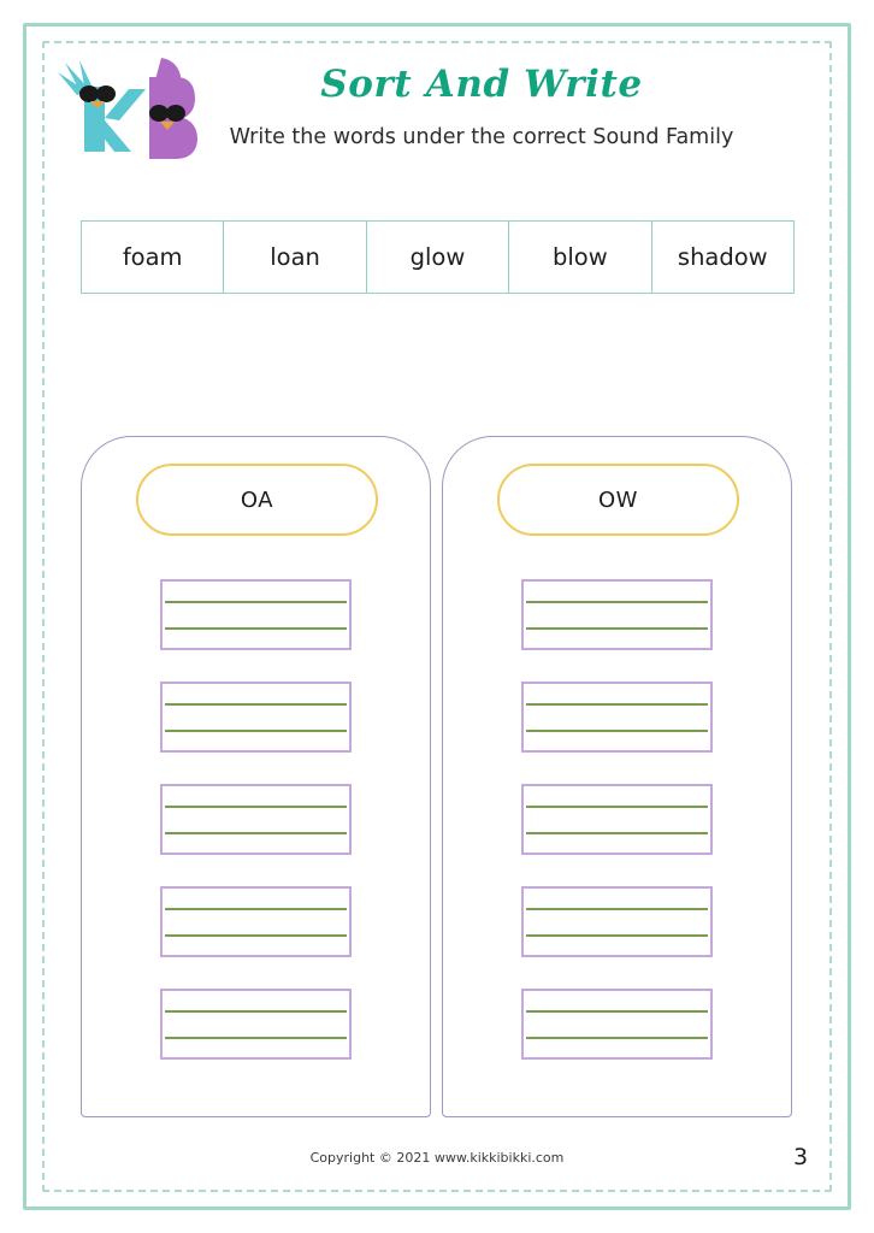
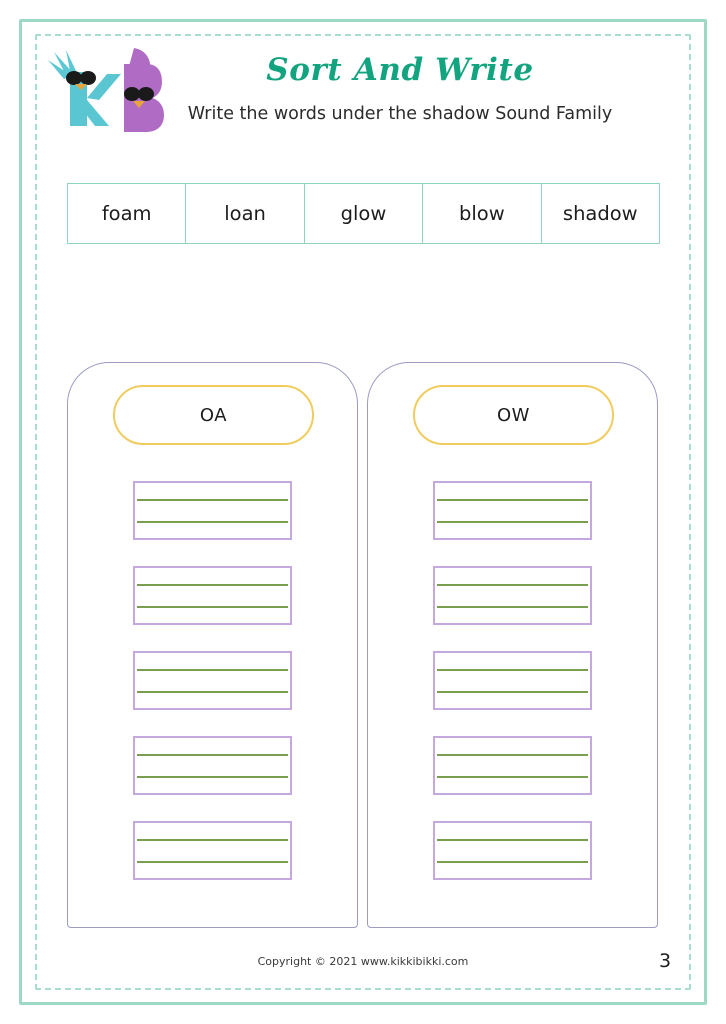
  Sort And Write
- Write the words under the correct Sound Family
+ Write the words under the shadow Sound Family
  foam	loan	glow	blow	shadow
  OA
  OW
  Copyright © 2021 www.kikkibikki.com
  3
